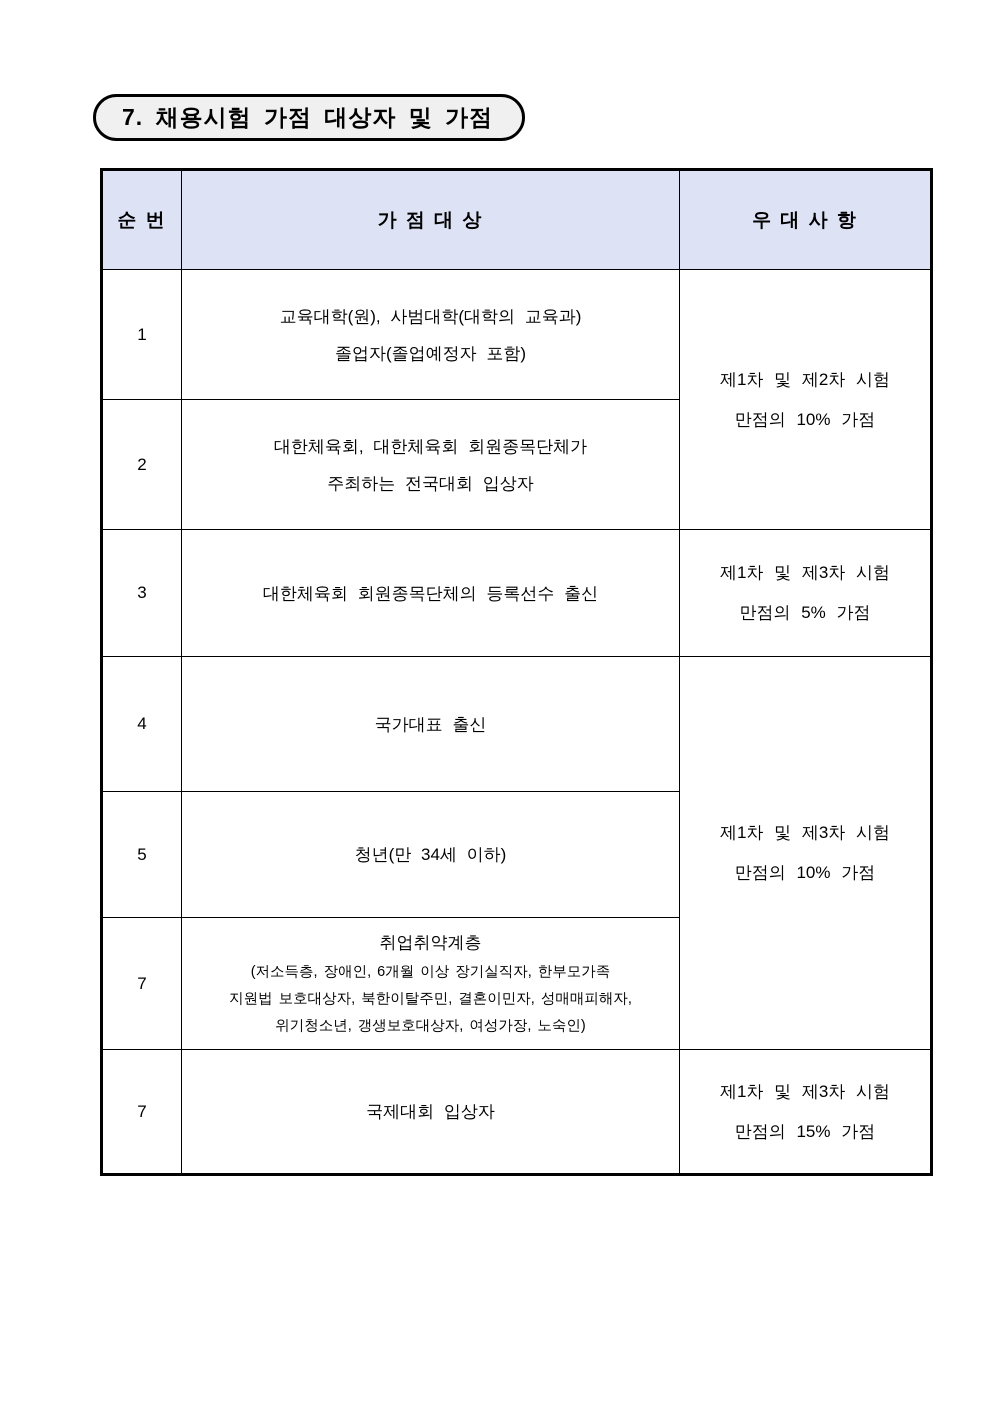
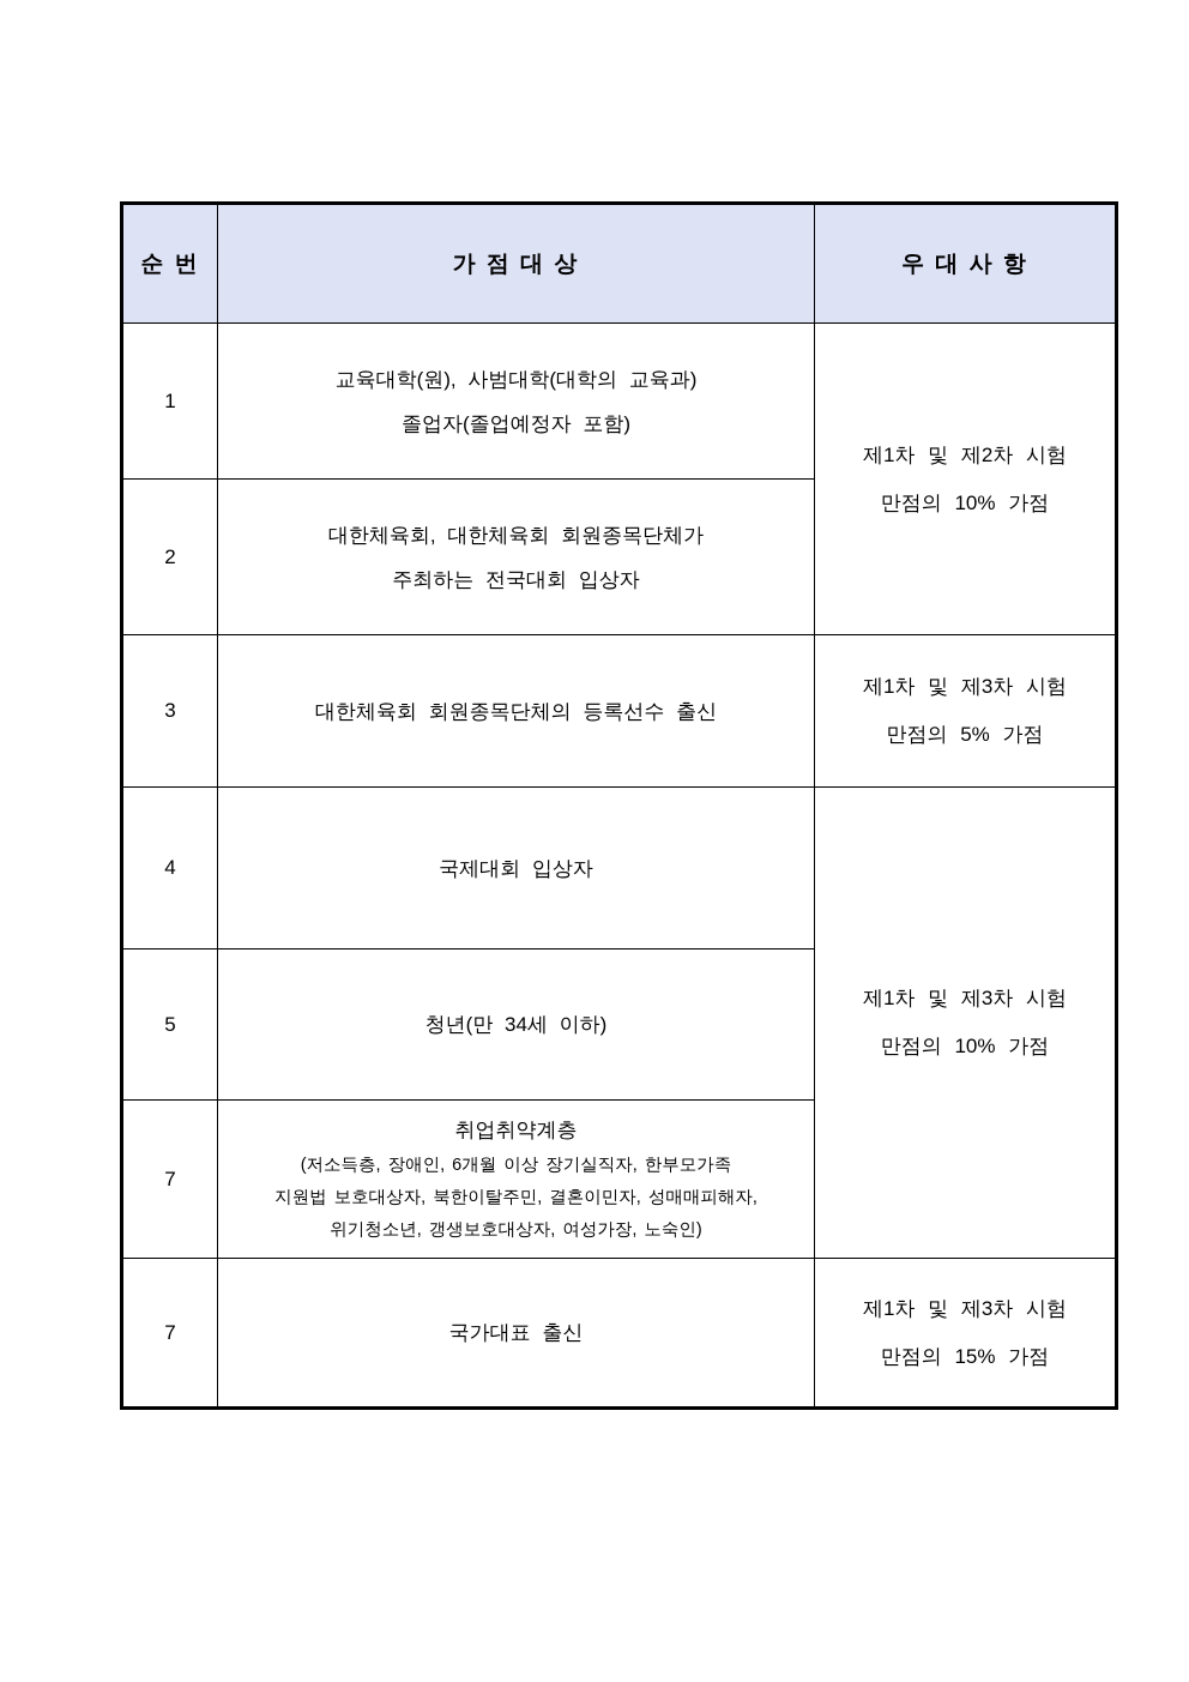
- 7. 채용시험 가점 대상자 및 가점
  순 번	가 점 대 상	우 대 사 항
  1	교육대학(원), 사범대학(대학의 교육과) 졸업자(졸업예정자 포함)	제1차 및 제2차 시험 만점의 10% 가점
  2	대한체육회, 대한체육회 회원종목단체가 주최하는 전국대회 입상자
  3	대한체육회 회원종목단체의 등록선수 출신	제1차 및 제3차 시험 만점의 5% 가점
- 4	국가대표 출신	제1차 및 제3차 시험 만점의 10% 가점
+ 4	국제대회 입상자	제1차 및 제3차 시험 만점의 10% 가점
  5	청년(만 34세 이하)
  7	취업취약계층 (저소득층, 장애인, 6개월 이상 장기실직자, 한부모가족 지원법 보호대상자, 북한이탈주민, 결혼이민자, 성매매피해자, 위기청소년, 갱생보호대상자, 여성가장, 노숙인)
- 7	국제대회 입상자	제1차 및 제3차 시험 만점의 15% 가점
+ 7	국가대표 출신	제1차 및 제3차 시험 만점의 15% 가점
